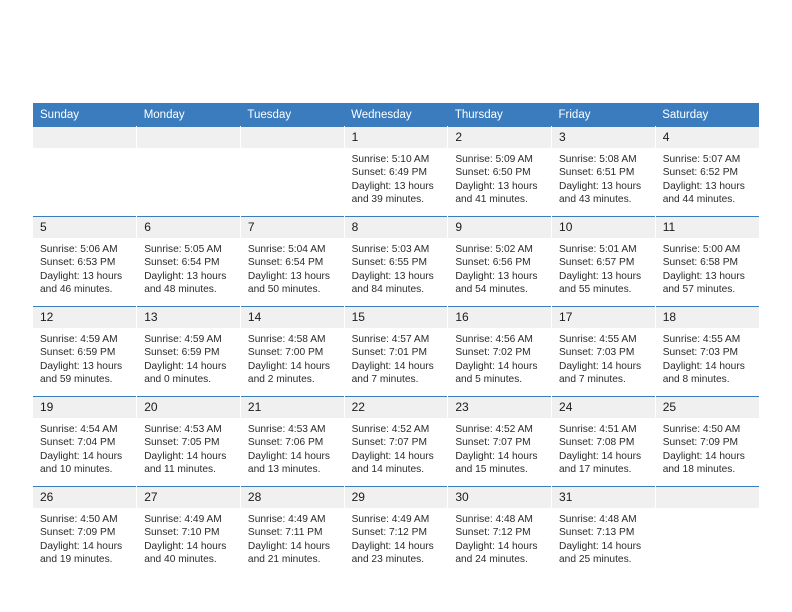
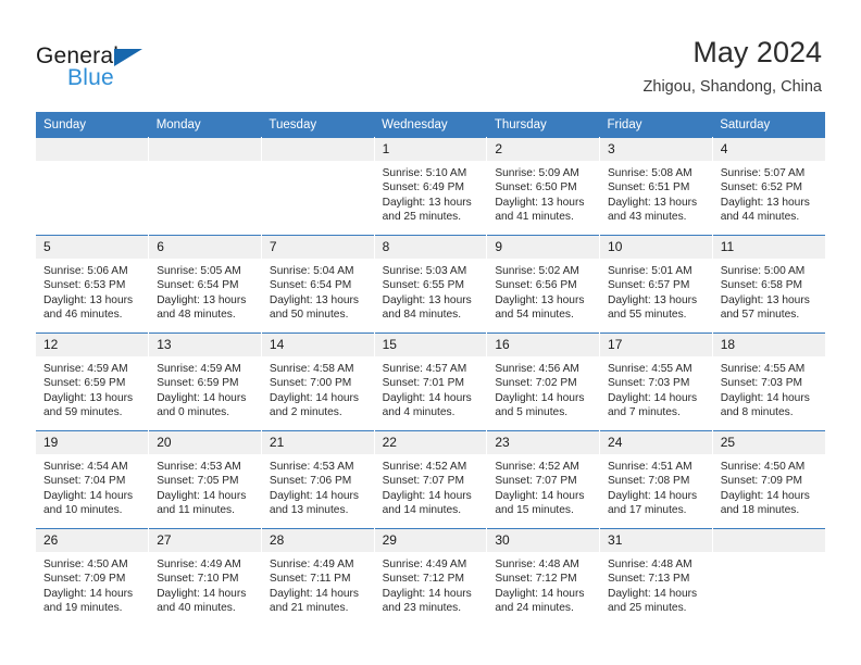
+ General
+ Blue
+ May 2024
+ Zhigou, Shandong, China
  Sunday	Monday	Tuesday	Wednesday	Thursday	Friday	Saturday
- 			1Sunrise: 5:10 AMSunset: 6:49 PMDaylight: 13 hoursand 39 minutes.	2Sunrise: 5:09 AMSunset: 6:50 PMDaylight: 13 hoursand 41 minutes.	3Sunrise: 5:08 AMSunset: 6:51 PMDaylight: 13 hoursand 43 minutes.	4Sunrise: 5:07 AMSunset: 6:52 PMDaylight: 13 hoursand 44 minutes.
+ 			1Sunrise: 5:10 AMSunset: 6:49 PMDaylight: 13 hoursand 25 minutes.	2Sunrise: 5:09 AMSunset: 6:50 PMDaylight: 13 hoursand 41 minutes.	3Sunrise: 5:08 AMSunset: 6:51 PMDaylight: 13 hoursand 43 minutes.	4Sunrise: 5:07 AMSunset: 6:52 PMDaylight: 13 hoursand 44 minutes.
  5Sunrise: 5:06 AMSunset: 6:53 PMDaylight: 13 hoursand 46 minutes.	6Sunrise: 5:05 AMSunset: 6:54 PMDaylight: 13 hoursand 48 minutes.	7Sunrise: 5:04 AMSunset: 6:54 PMDaylight: 13 hoursand 50 minutes.	8Sunrise: 5:03 AMSunset: 6:55 PMDaylight: 13 hoursand 84 minutes.	9Sunrise: 5:02 AMSunset: 6:56 PMDaylight: 13 hoursand 54 minutes.	10Sunrise: 5:01 AMSunset: 6:57 PMDaylight: 13 hoursand 55 minutes.	11Sunrise: 5:00 AMSunset: 6:58 PMDaylight: 13 hoursand 57 minutes.
- 12Sunrise: 4:59 AMSunset: 6:59 PMDaylight: 13 hoursand 59 minutes.	13Sunrise: 4:59 AMSunset: 6:59 PMDaylight: 14 hoursand 0 minutes.	14Sunrise: 4:58 AMSunset: 7:00 PMDaylight: 14 hoursand 2 minutes.	15Sunrise: 4:57 AMSunset: 7:01 PMDaylight: 14 hoursand 7 minutes.	16Sunrise: 4:56 AMSunset: 7:02 PMDaylight: 14 hoursand 5 minutes.	17Sunrise: 4:55 AMSunset: 7:03 PMDaylight: 14 hoursand 7 minutes.	18Sunrise: 4:55 AMSunset: 7:03 PMDaylight: 14 hoursand 8 minutes.
+ 12Sunrise: 4:59 AMSunset: 6:59 PMDaylight: 13 hoursand 59 minutes.	13Sunrise: 4:59 AMSunset: 6:59 PMDaylight: 14 hoursand 0 minutes.	14Sunrise: 4:58 AMSunset: 7:00 PMDaylight: 14 hoursand 2 minutes.	15Sunrise: 4:57 AMSunset: 7:01 PMDaylight: 14 hoursand 4 minutes.	16Sunrise: 4:56 AMSunset: 7:02 PMDaylight: 14 hoursand 5 minutes.	17Sunrise: 4:55 AMSunset: 7:03 PMDaylight: 14 hoursand 7 minutes.	18Sunrise: 4:55 AMSunset: 7:03 PMDaylight: 14 hoursand 8 minutes.
  19Sunrise: 4:54 AMSunset: 7:04 PMDaylight: 14 hoursand 10 minutes.	20Sunrise: 4:53 AMSunset: 7:05 PMDaylight: 14 hoursand 11 minutes.	21Sunrise: 4:53 AMSunset: 7:06 PMDaylight: 14 hoursand 13 minutes.	22Sunrise: 4:52 AMSunset: 7:07 PMDaylight: 14 hoursand 14 minutes.	23Sunrise: 4:52 AMSunset: 7:07 PMDaylight: 14 hoursand 15 minutes.	24Sunrise: 4:51 AMSunset: 7:08 PMDaylight: 14 hoursand 17 minutes.	25Sunrise: 4:50 AMSunset: 7:09 PMDaylight: 14 hoursand 18 minutes.
  26Sunrise: 4:50 AMSunset: 7:09 PMDaylight: 14 hoursand 19 minutes.	27Sunrise: 4:49 AMSunset: 7:10 PMDaylight: 14 hoursand 40 minutes.	28Sunrise: 4:49 AMSunset: 7:11 PMDaylight: 14 hoursand 21 minutes.	29Sunrise: 4:49 AMSunset: 7:12 PMDaylight: 14 hoursand 23 minutes.	30Sunrise: 4:48 AMSunset: 7:12 PMDaylight: 14 hoursand 24 minutes.	31Sunrise: 4:48 AMSunset: 7:13 PMDaylight: 14 hoursand 25 minutes.
